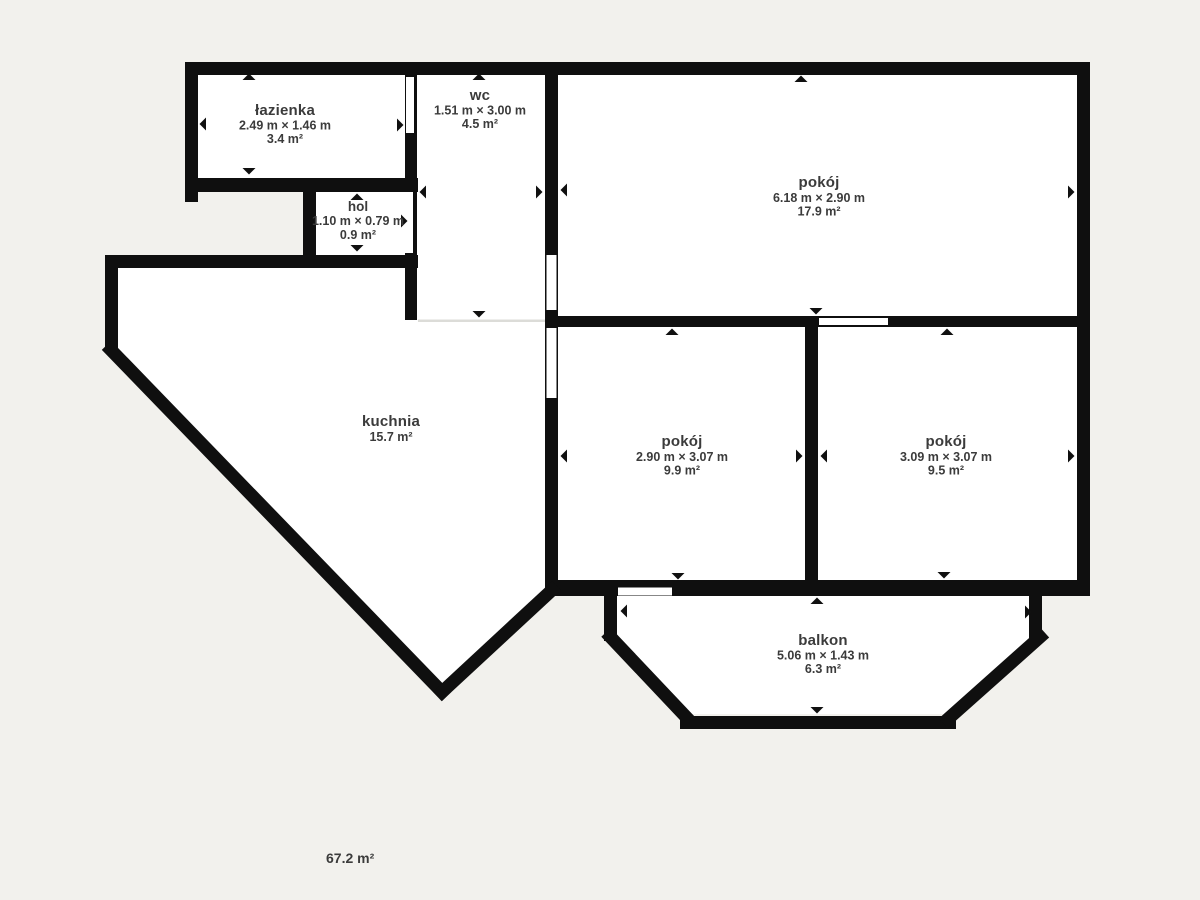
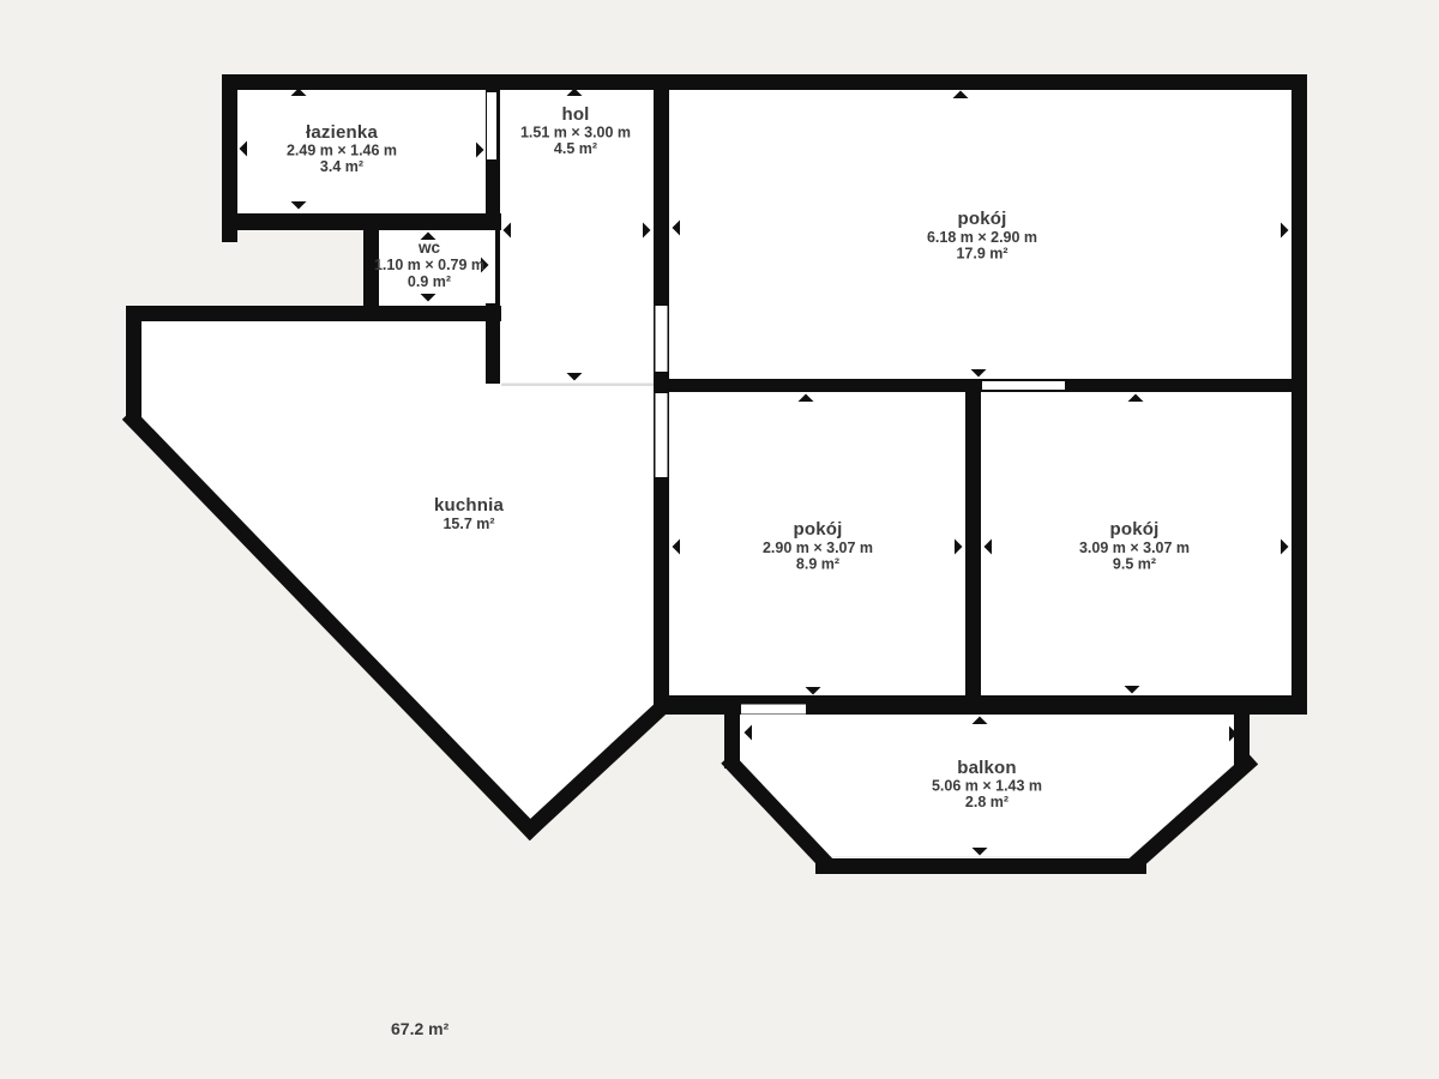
  łazienka
  2.49 m × 1.46 m
  3.4 m²
- hol
+ wc
  1.10 m × 0.79 m
  0.9 m²
- wc
+ hol
  1.51 m × 3.00 m
  4.5 m²
  pokój
  6.18 m × 2.90 m
  17.9 m²
  kuchnia
  15.7 m²
  pokój
  2.90 m × 3.07 m
- 9.9 m²
+ 8.9 m²
  pokój
  3.09 m × 3.07 m
  9.5 m²
  balkon
  5.06 m × 1.43 m
- 6.3 m²
+ 2.8 m²
  67.2 m²
